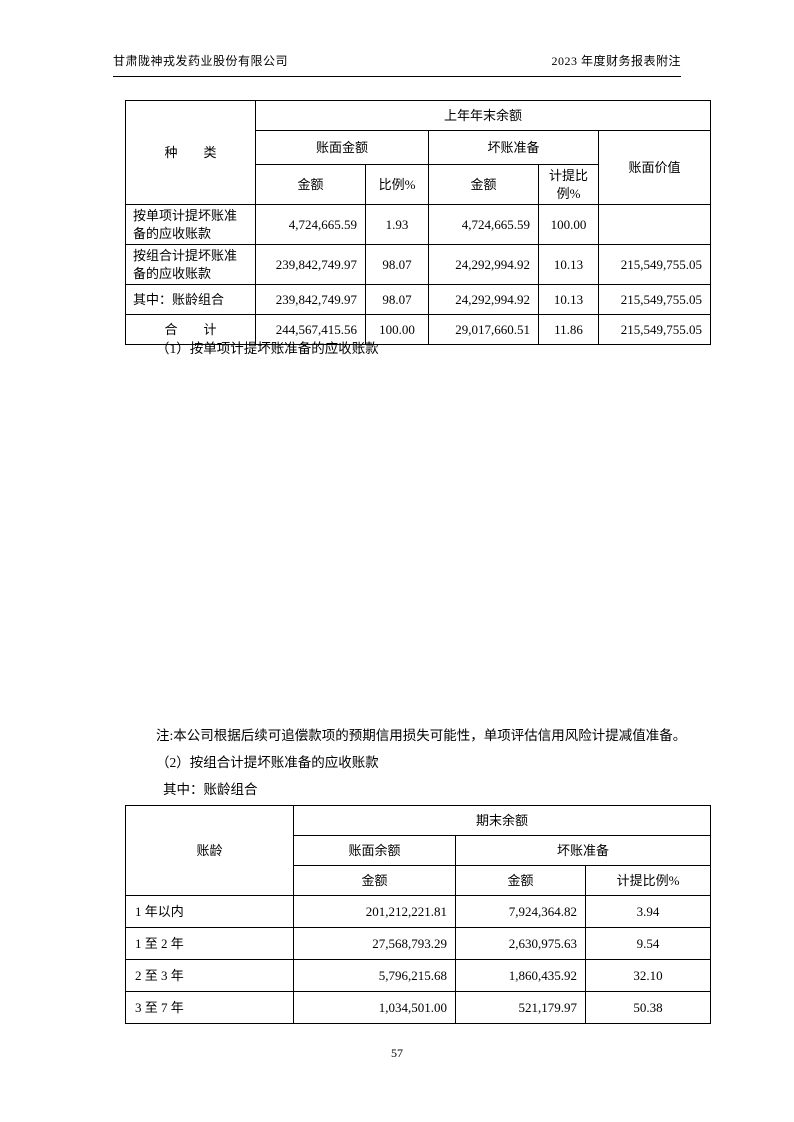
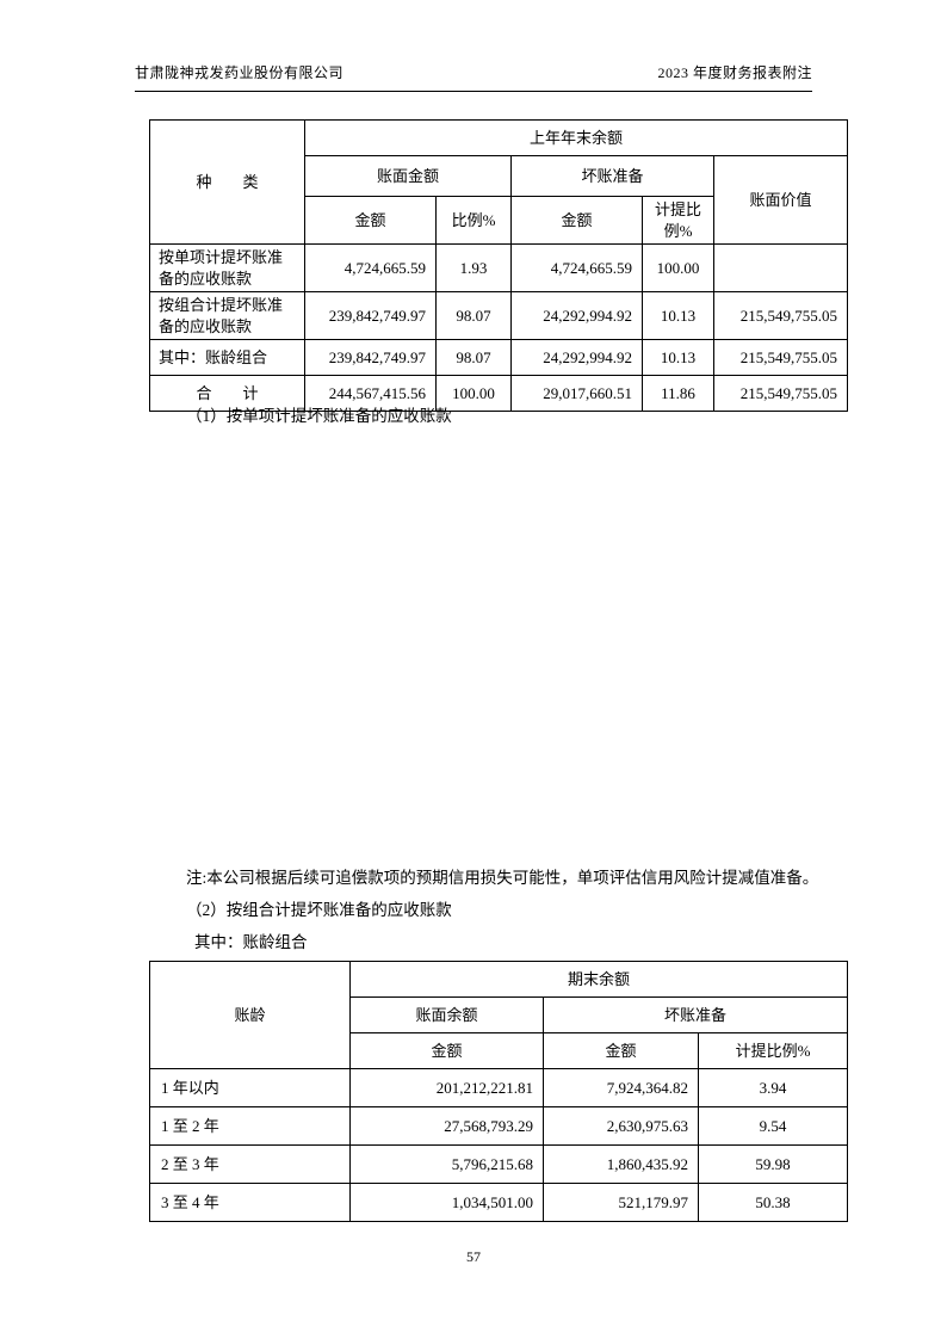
  甘肃陇神戎发药业股份有限公司
  2023 年度财务报表附注
  种 类	上年年末余额
  账面金额	坏账准备	账面价值
  金额	比例%	金额	计提比例%
  按单项计提坏账准备的应收账款	4,724,665.59	1.93	4,724,665.59	100.00
  按组合计提坏账准备的应收账款	239,842,749.97	98.07	24,292,994.92	10.13	215,549,755.05
  其中：账龄组合	239,842,749.97	98.07	24,292,994.92	10.13	215,549,755.05
  合 计	244,567,415.56	100.00	29,017,660.51	11.86	215,549,755.05
  （1）按单项计提坏账准备的应收账款
  注:本公司根据后续可追偿款项的预期信用损失可能性，单项评估信用风险计提减值准备。
  （2）按组合计提坏账准备的应收账款
  其中：账龄组合
  账龄	期末余额
  账面余额	坏账准备
  金额	金额	计提比例%
  1 年以内	201,212,221.81	7,924,364.82	3.94
  1 至 2 年	27,568,793.29	2,630,975.63	9.54
- 2 至 3 年	5,796,215.68	1,860,435.92	32.10
+ 2 至 3 年	5,796,215.68	1,860,435.92	59.98
- 3 至 7 年	1,034,501.00	521,179.97	50.38
+ 3 至 4 年	1,034,501.00	521,179.97	50.38
  57
